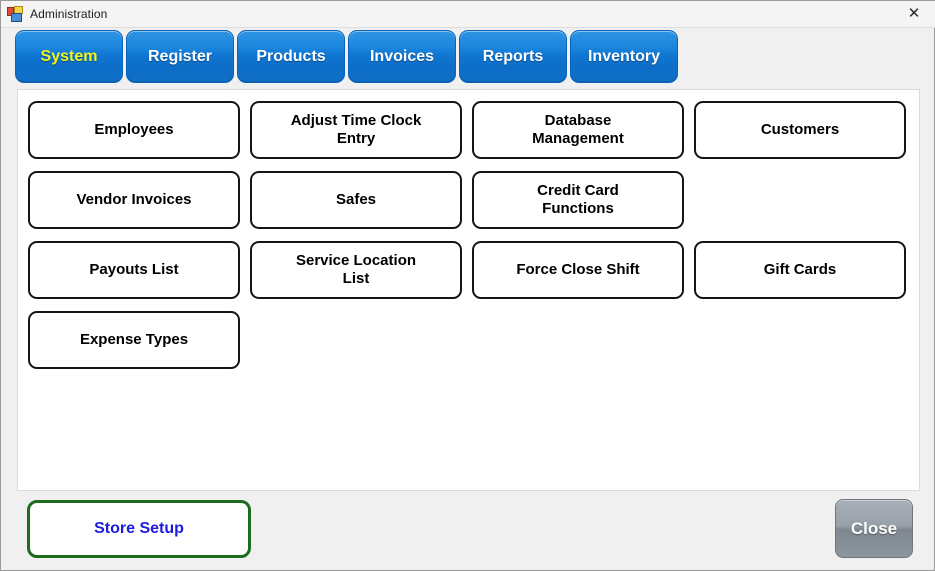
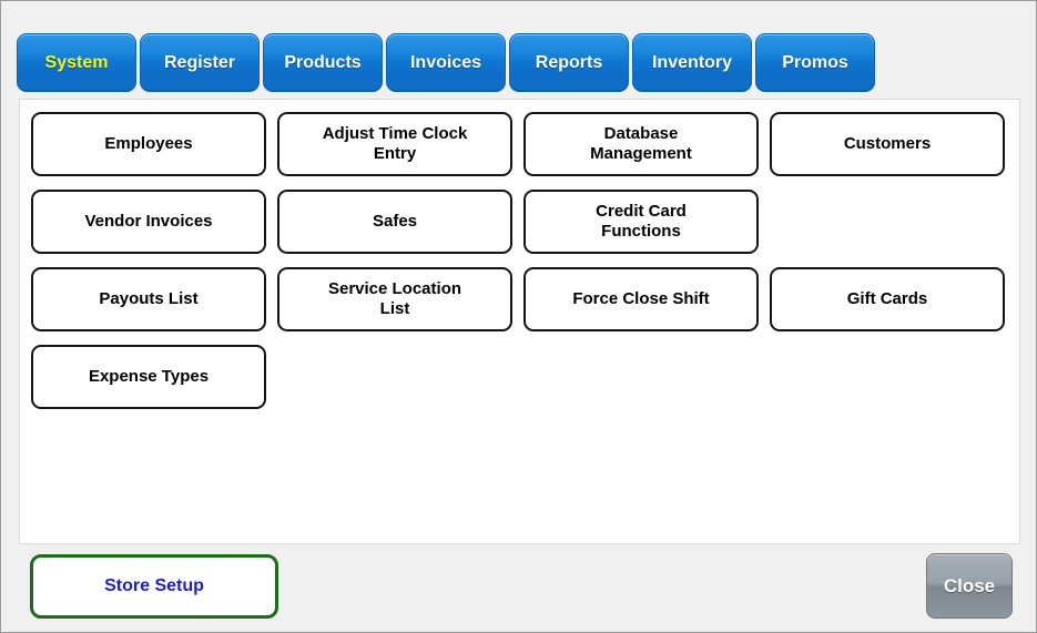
- Administration
- ✕
  System
  Register
  Products
  Invoices
  Reports
  Inventory
+ Promos
  Employees
  Adjust Time Clock
  Entry
  Database
  Management
  Customers
  Vendor Invoices
  Safes
  Credit Card
  Functions
  Payouts List
  Service Location
  List
  Force Close Shift
  Gift Cards
  Expense Types
  Store Setup
  Close
